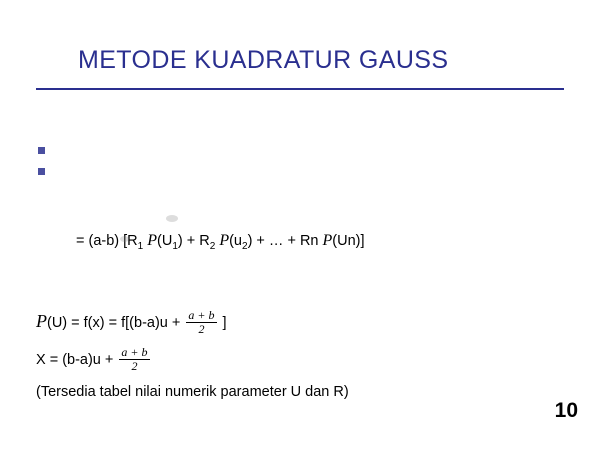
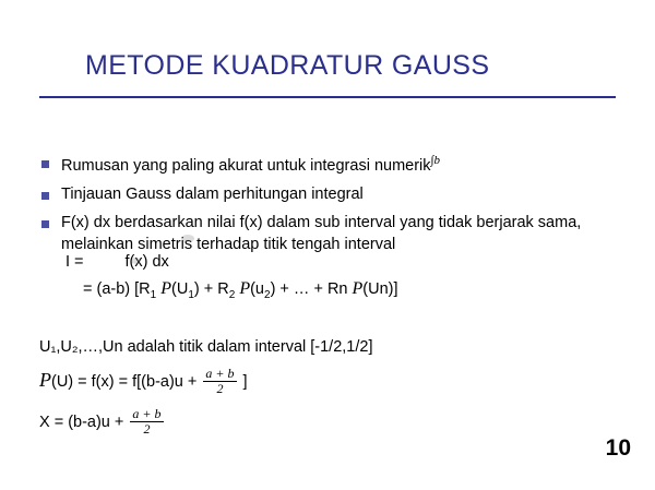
  METODE KUADRATUR GAUSS
+ Rumusan yang paling akurat untuk integrasi numerik∫b
+ Tinjauan Gauss dalam perhitungan integral
+ F(x) dx berdasarkan nilai f(x) dalam sub interval yang tidak berjarak sama, melainkan simetris terhadap titik tengah interval
+ I = f(x) dx
  = (a-b) [R1 P(U1) + R2 P(u2) + … + Rn P(Un)]
+ U₁,U₂,…,Un adalah titik dalam interval [-1/2,1/2]
  P(U) = f(x) = f[(b-a)u +
  a + b
  2
  ]
  X = (b-a)u +
  a + b
  2
- (Tersedia tabel nilai numerik parameter U dan R)
  10
